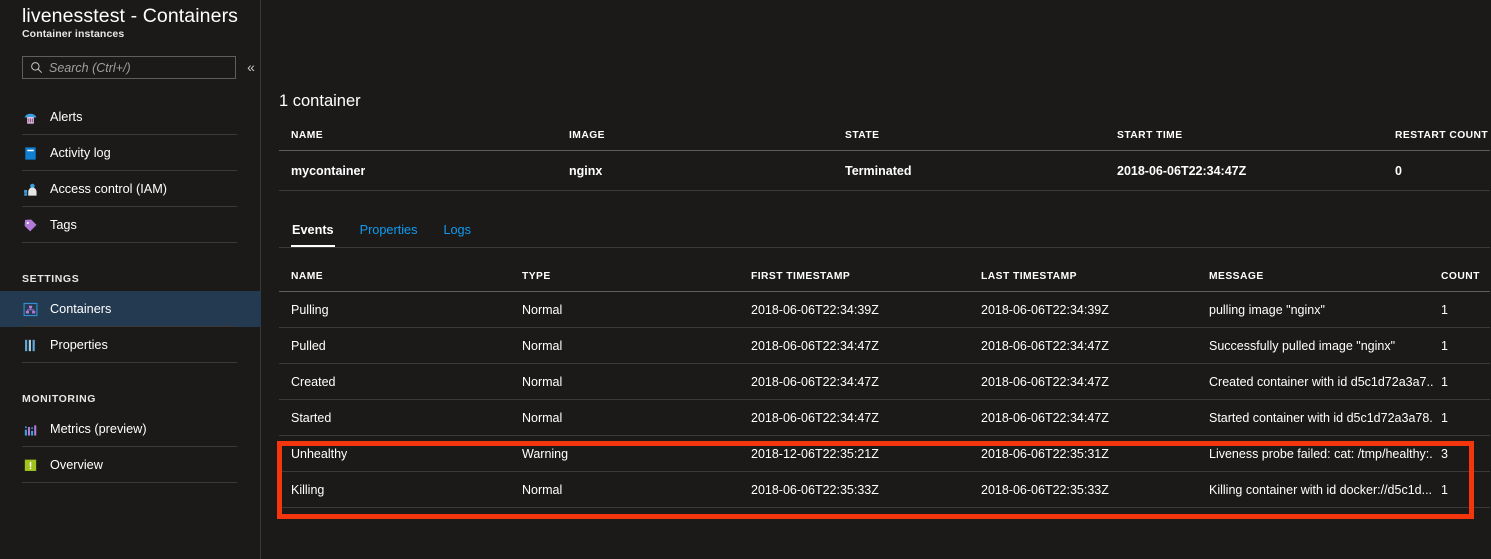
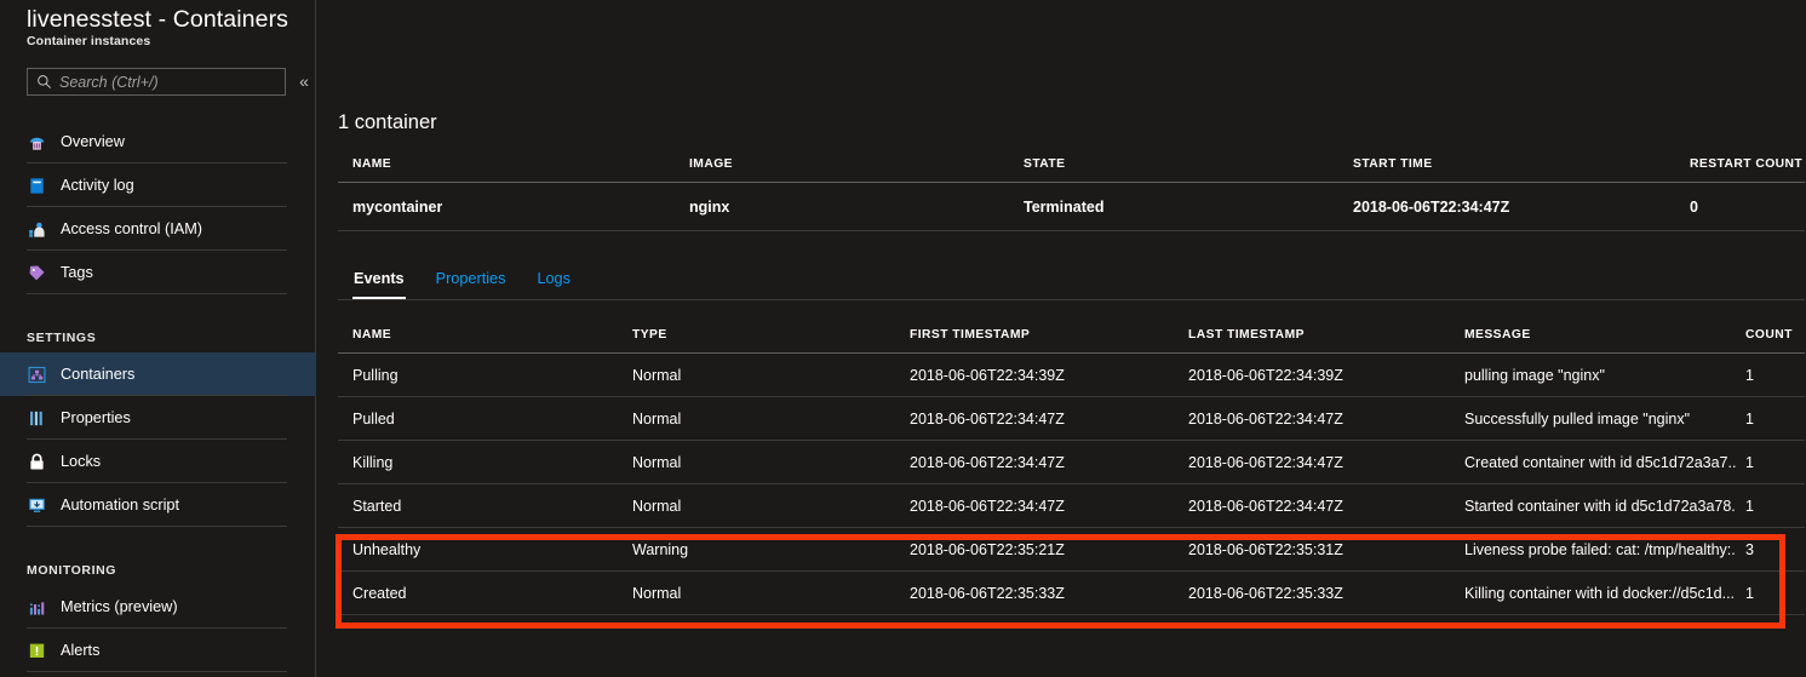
  livenesstest - Containers
  Container instances
  Search (Ctrl+/)
  «
- Alerts
+ Overview
  Activity log
  Access control (IAM)
  Tags
  SETTINGS
  Containers
  Properties
+ Locks
+ Automation script
  MONITORING
  Metrics (preview)
- Overview
+ Alerts
  1 container
  NAME
  IMAGE
  STATE
  START TIME
  RESTART COUNT
  mycontainer
  nginx
  Terminated
  2018-06-06T22:34:47Z
  0
  Events
  Properties
  Logs
  NAME
  TYPE
  FIRST TIMESTAMP
  LAST TIMESTAMP
  MESSAGE
  COUNT
  Pulling
  Normal
  2018-06-06T22:34:39Z
  2018-06-06T22:34:39Z
  pulling image "nginx"
  1
  Pulled
  Normal
  2018-06-06T22:34:47Z
  2018-06-06T22:34:47Z
  Successfully pulled image "nginx"
  1
- Created
+ Killing
  Normal
  2018-06-06T22:34:47Z
  2018-06-06T22:34:47Z
  Created container with id d5c1d72a3a7..
  1
  Started
  Normal
  2018-06-06T22:34:47Z
  2018-06-06T22:34:47Z
  Started container with id d5c1d72a3a78.
  1
  Unhealthy
  Warning
- 2018-12-06T22:35:21Z
+ 2018-06-06T22:35:21Z
  2018-06-06T22:35:31Z
  Liveness probe failed: cat: /tmp/healthy:.
  3
- Killing
+ Created
  Normal
  2018-06-06T22:35:33Z
  2018-06-06T22:35:33Z
  Killing container with id docker://d5c1d...
  1
